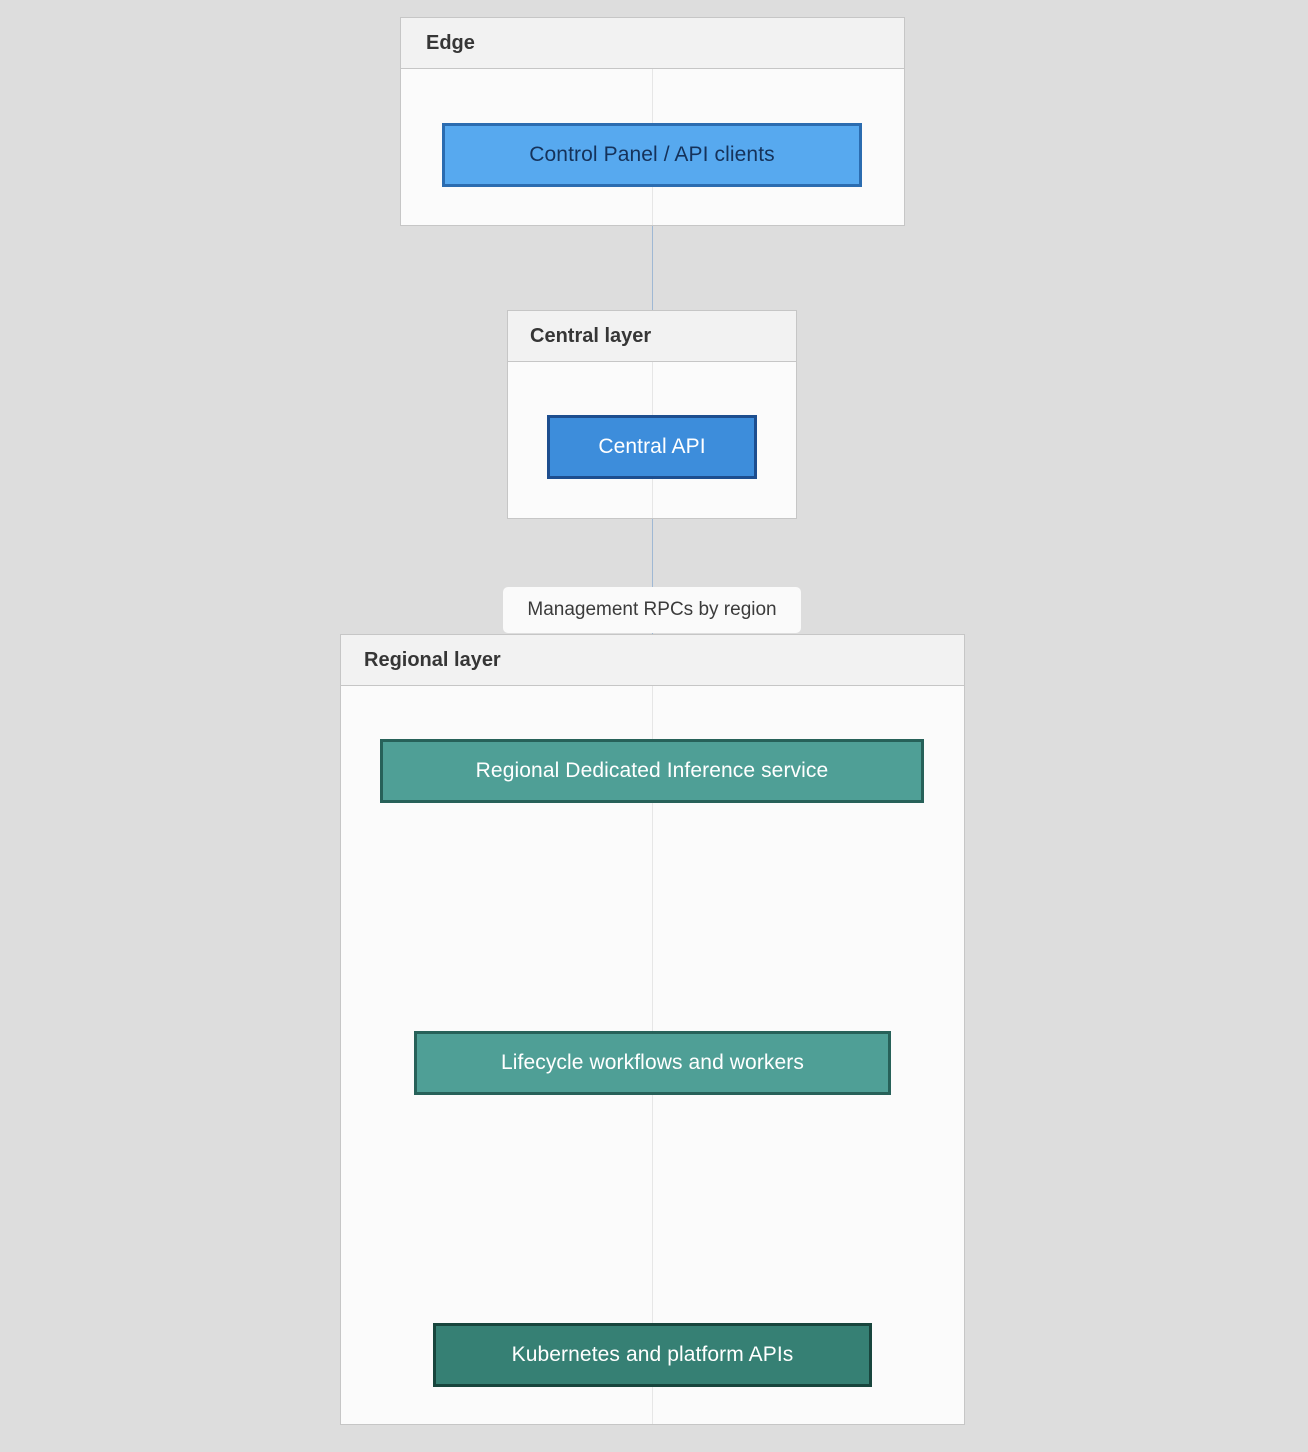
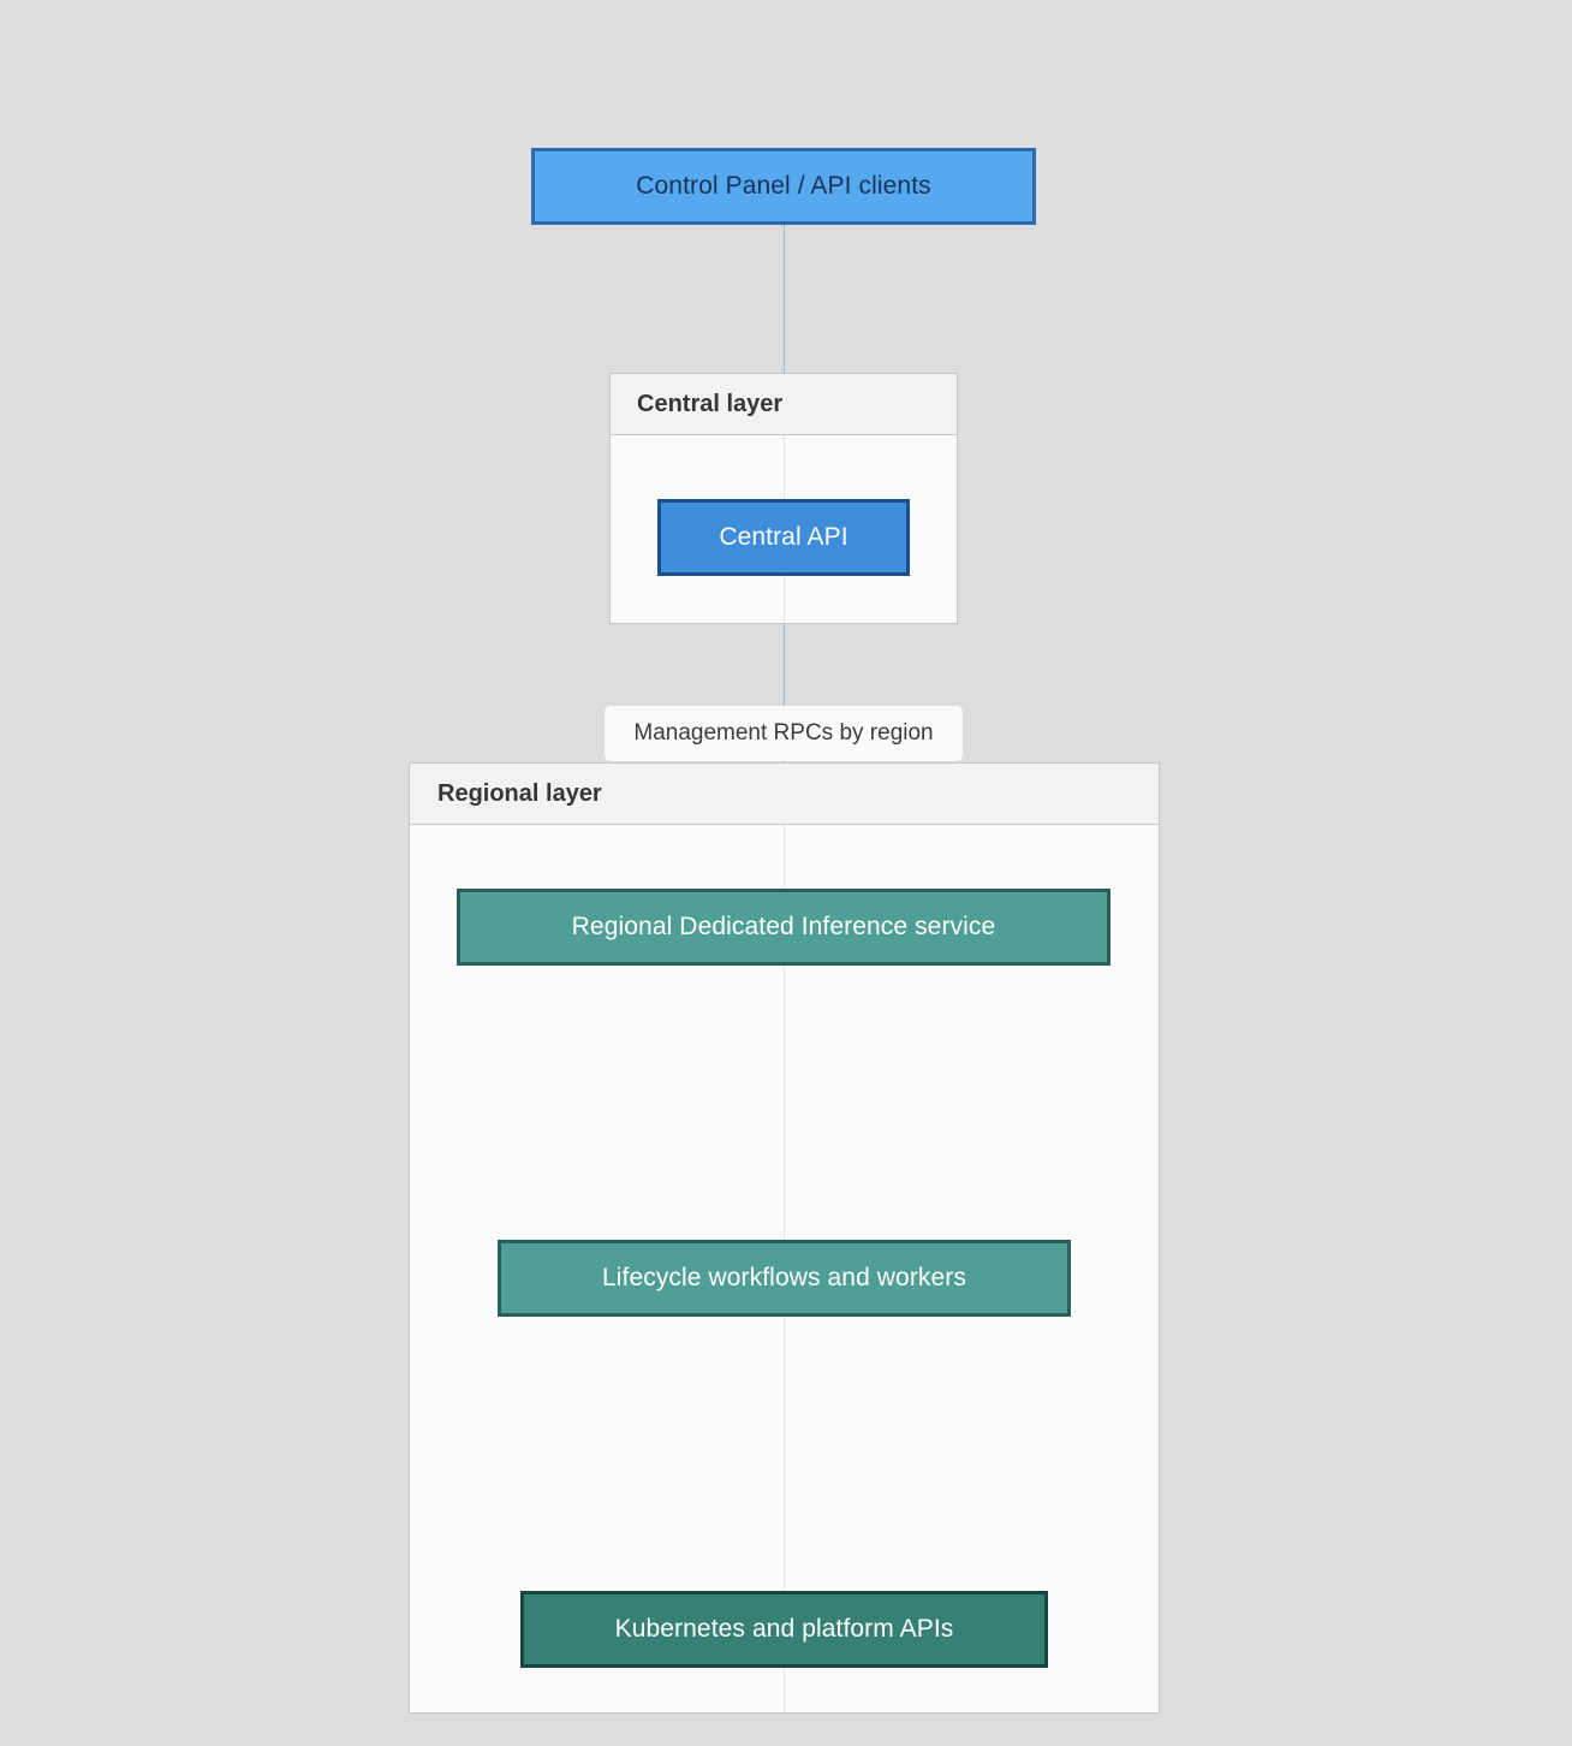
- Edge
  Central layer
  Regional layer
  Control Panel / API clients
  Central API
  Regional Dedicated Inference service
  Lifecycle workflows and workers
  Kubernetes and platform APIs
  Management RPCs by region
